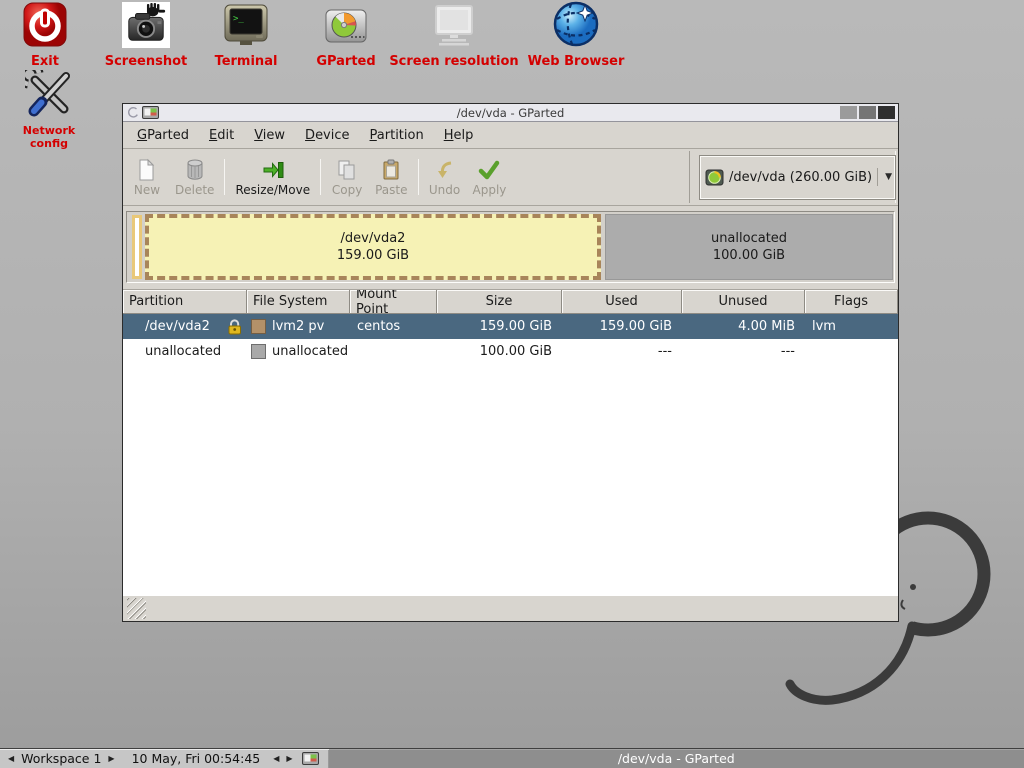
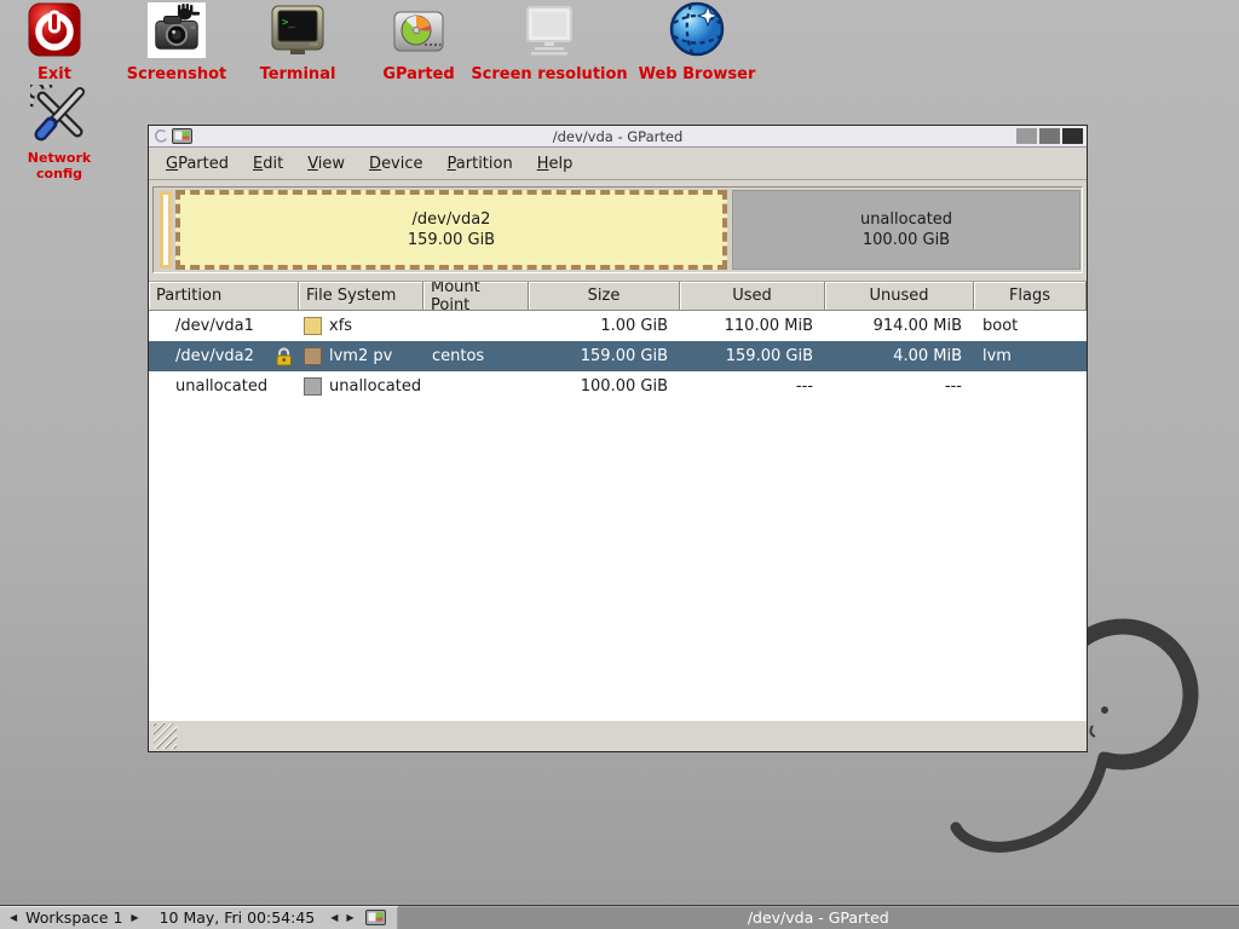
  Exit
  Screenshot
  >_
  Terminal
  GParted
  Screen resolution
  Web Browser
  Network config
  /dev/vda - GParted
  GParted
  Edit
  View
  Device
  Partition
  Help
- New
- Delete
- Resize/Move
- Copy
- Paste
- Undo
- Apply
- /dev/vda (260.00 GiB)
- ▼
  /dev/vda2
  159.00 GiB
  unallocated
  100.00 GiB
  Partition
  File System
  Mount Point
  Size
  Used
  Unused
  Flags
+ /dev/vda1
+ xfs
+ 1.00 GiB
+ 110.00 MiB
+ 914.00 MiB
+ boot
  /dev/vda2
  lvm2 pv
  centos
  159.00 GiB
  159.00 GiB
  4.00 MiB
  lvm
  unallocated
  unallocated
  100.00 GiB
  ---
  ---
  ◀
  Workspace 1
  ▶
  10 May, Fri 00:54:45
  ◀
  ▶
  /dev/vda - GParted
